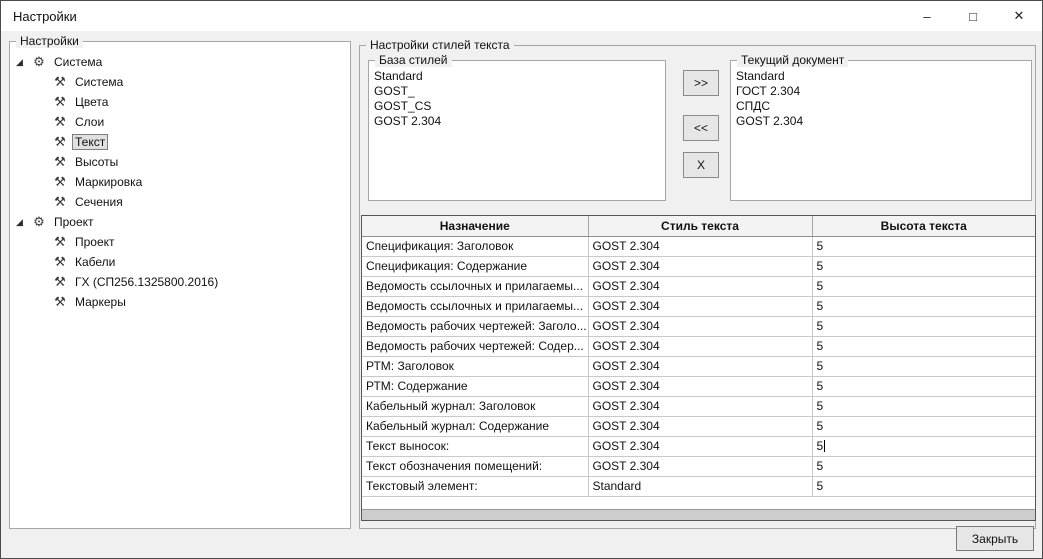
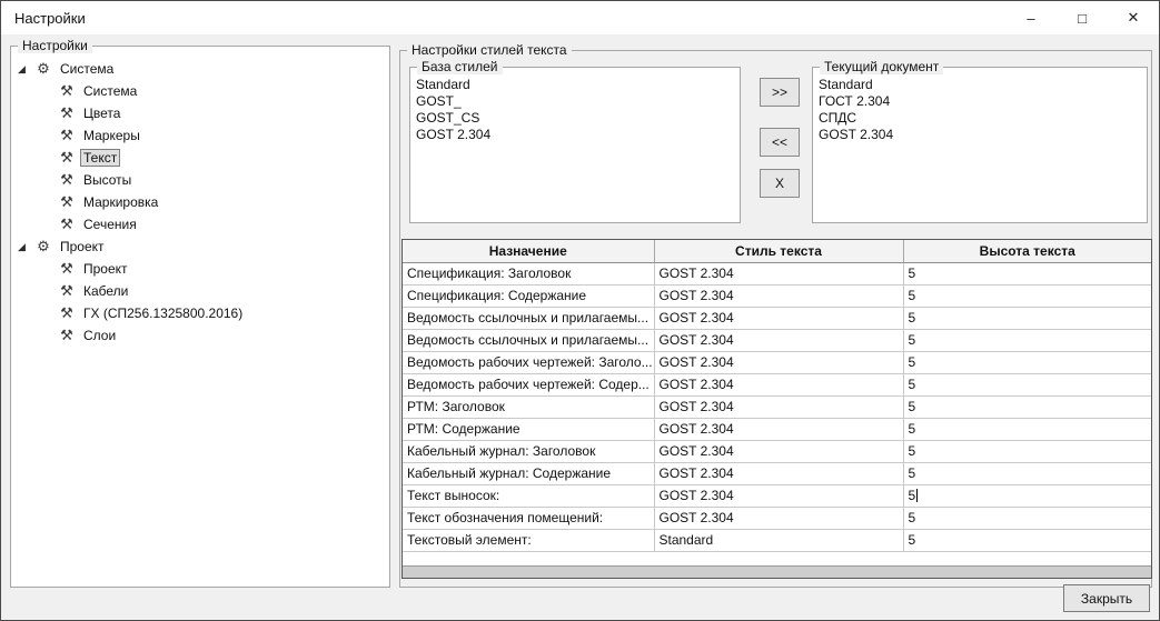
  Настройки
  –
  □
  ✕
  Настройки
  ◢
  ⚙
  Система
  ⚒
  Система
  ⚒
  Цвета
  ⚒
- Слои
+ Маркеры
  ⚒
  Текст
  ⚒
  Высоты
  ⚒
  Маркировка
  ⚒
  Сечения
  ◢
  ⚙
  Проект
  ⚒
  Проект
  ⚒
  Кабели
  ⚒
  ГХ (СП256.1325800.2016)
  ⚒
- Маркеры
+ Слои
  Настройки стилей текста
  База стилей
  Standard
  GOST_
  GOST_CS
  GOST 2.304
  >>
  <<
  X
  Текущий документ
  Standard
  ГОСТ 2.304
  СПДС
  GOST 2.304
  Назначение	Стиль текста	Высота текста
  Спецификация: Заголовок	GOST 2.304	5
  Спецификация: Содержание	GOST 2.304	5
  Ведомость ссылочных и прилагаемы...	GOST 2.304	5
  Ведомость ссылочных и прилагаемы...	GOST 2.304	5
  Ведомость рабочих чертежей: Заголо...	GOST 2.304	5
  Ведомость рабочих чертежей: Содер...	GOST 2.304	5
  РТМ: Заголовок	GOST 2.304	5
  РТМ: Содержание	GOST 2.304	5
  Кабельный журнал: Заголовок	GOST 2.304	5
  Кабельный журнал: Содержание	GOST 2.304	5
  Текст выносок:	GOST 2.304	5
  Текст обозначения помещений:	GOST 2.304	5
  Текстовый элемент:	Standard	5
  Закрыть
